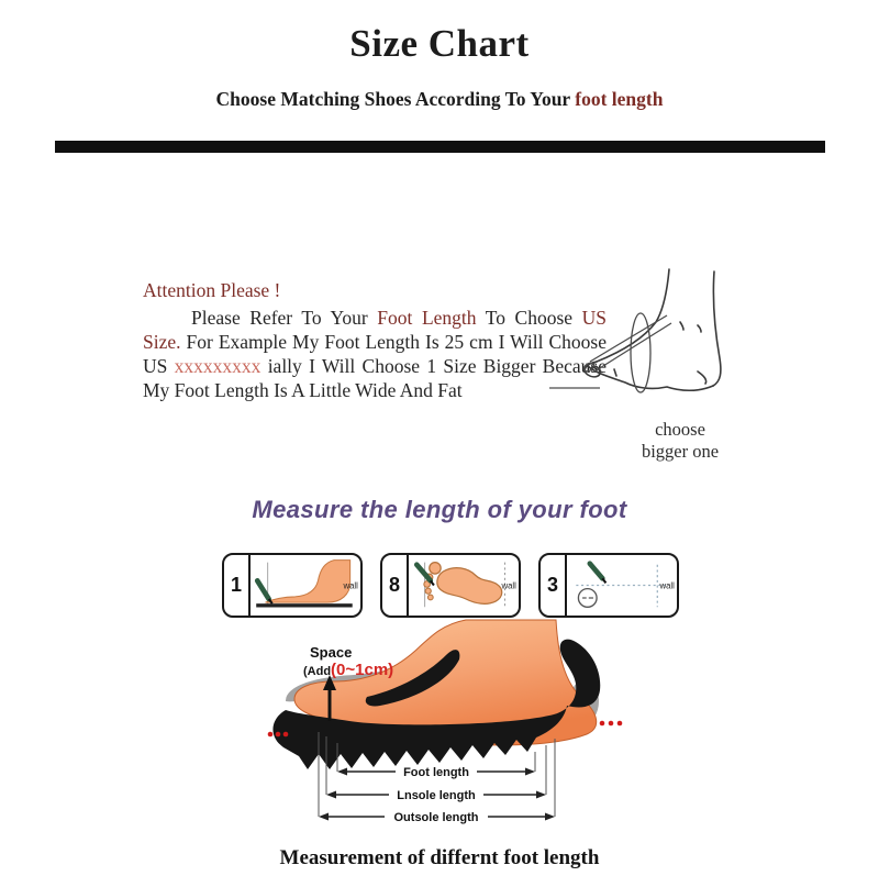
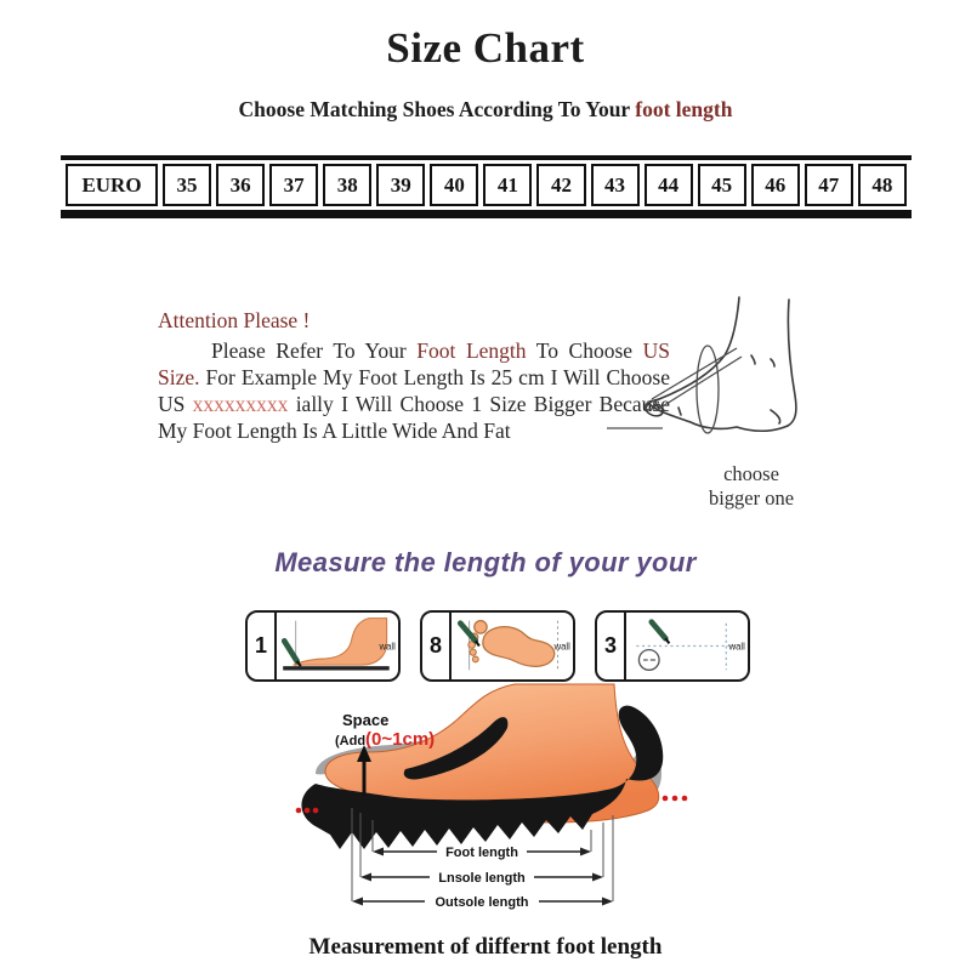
  Size Chart
  Choose Matching Shoes According To Your foot length
+ EURO	35	36	37	38	39	40	41	42	43	44	45	46	47	48
  Attention Please !
  Please Refer To Your Foot Length To Choose US Size. For Example My Foot Length Is 25 cm I Will Choose US xxxxxxxxx ially I Will Choose 1 Size Bigger Beca My Foot Length Is A Little Wide And Fat
  choose
  bigger one
- Measure the length of your foot
+ Measure the length of your your
  1
  wall
  8
  wall
  3
  wall
  Space
  (Add(0~1cm)
  Foot length
  Lnsole length
  Outsole length
  Measurement of differnt foot length
